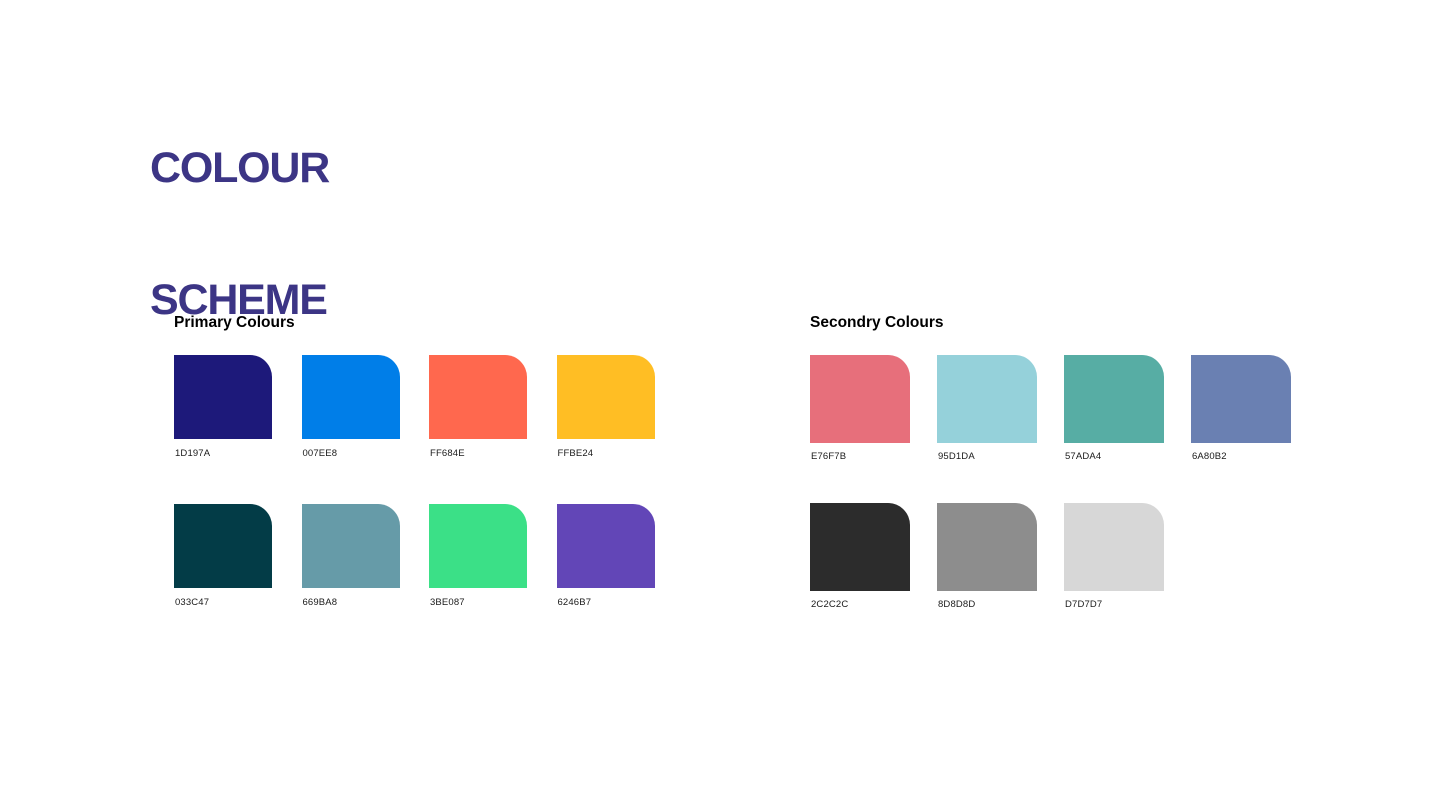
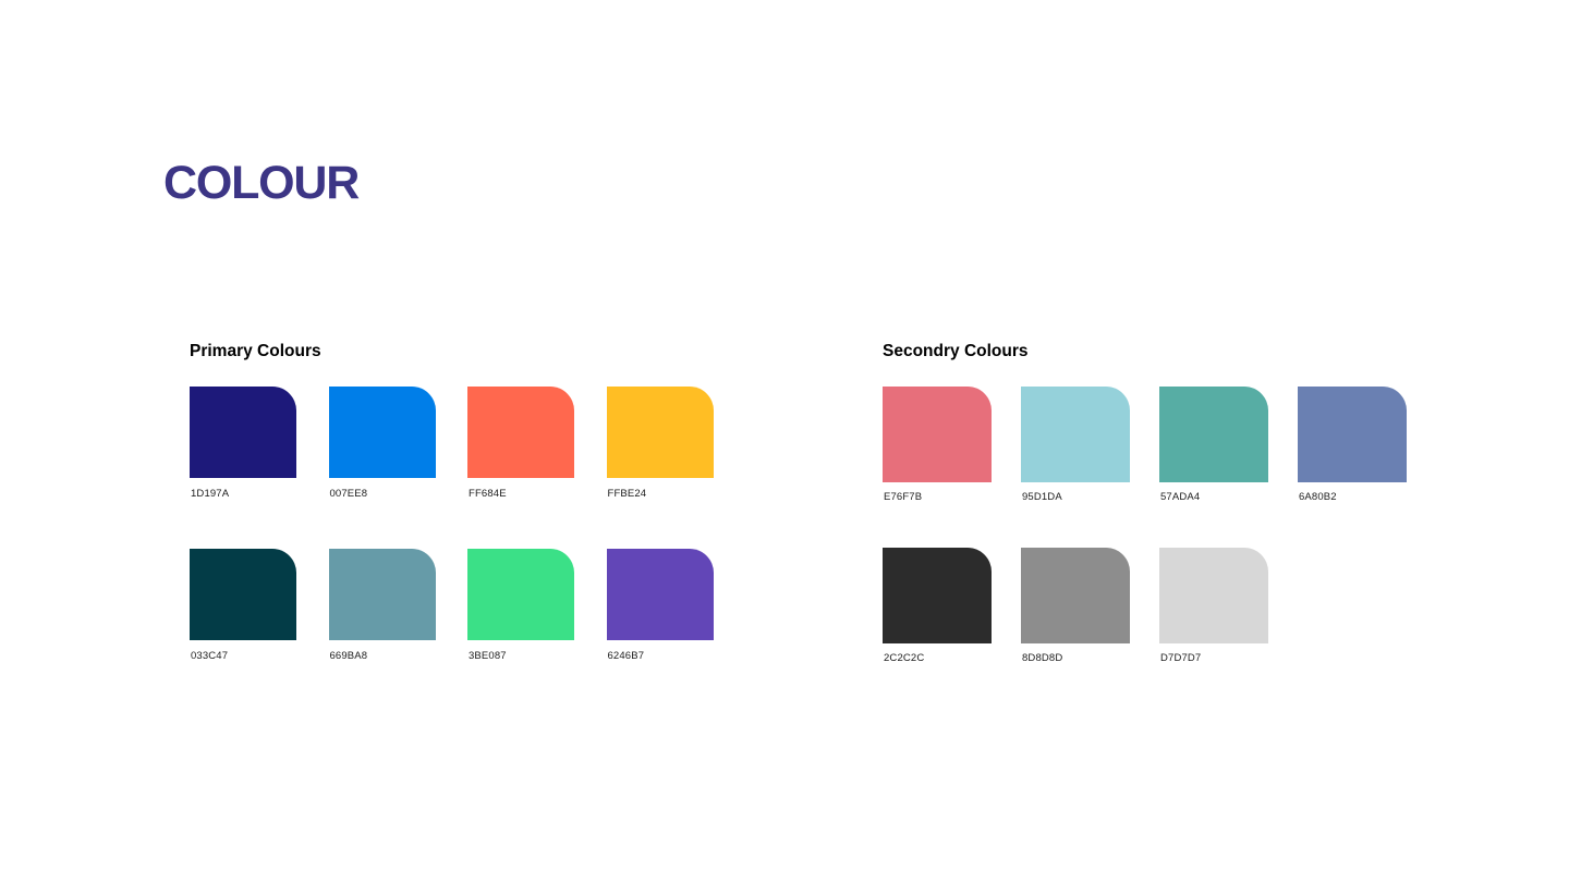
  COLOUR
- SCHEME
  Primary Colours
  1D197A
  007EE8
  FF684E
  FFBE24
  033C47
  669BA8
  3BE087
  6246B7
  Secondry Colours
  E76F7B
  95D1DA
  57ADA4
  6A80B2
  2C2C2C
  8D8D8D
  D7D7D7
